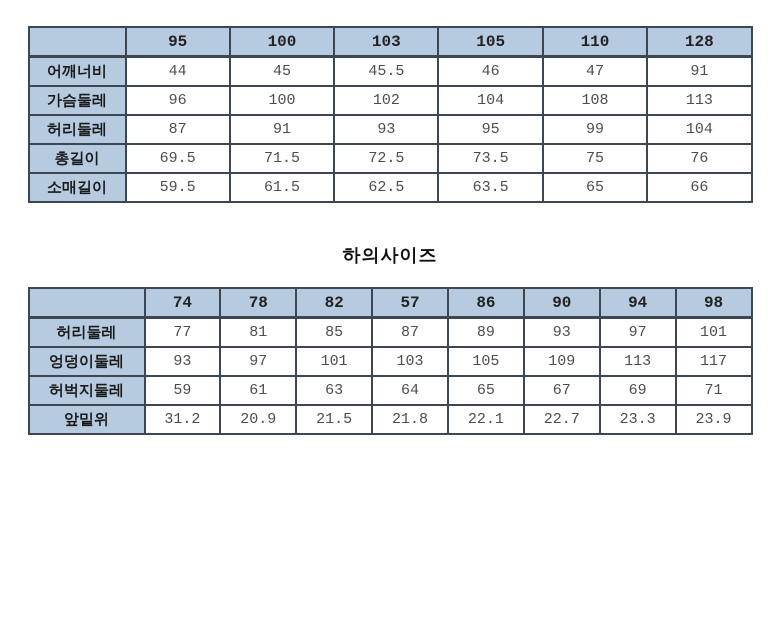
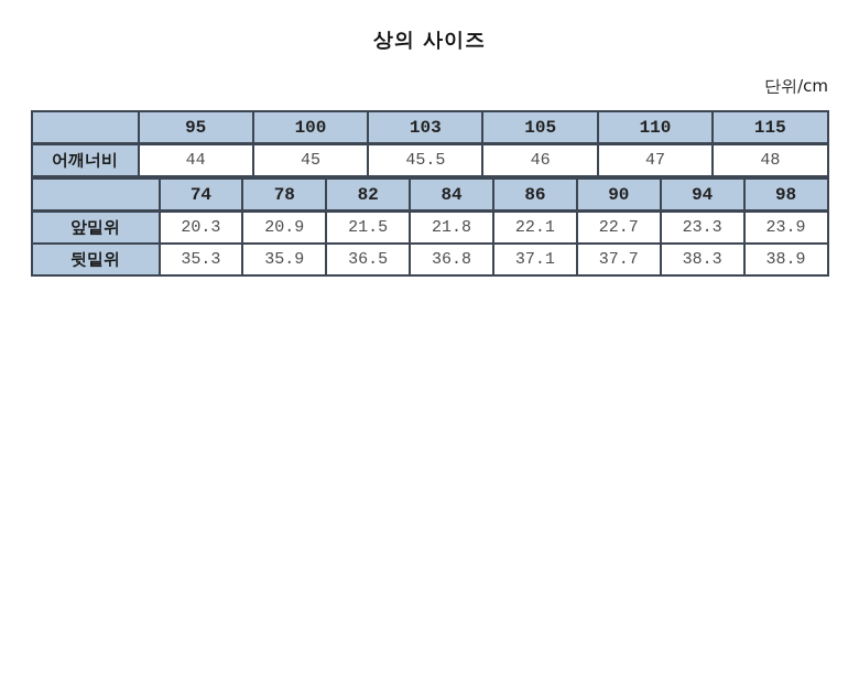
+ 상의 사이즈
+ 단위/cm
- 	95	100	103	105	110	128
+ 	95	100	103	105	110	115
- 어깨너비	44	45	45.5	46	47	91
+ 어깨너비	44	45	45.5	46	47	48
- 가슴둘레	96	100	102	104	108	113
- 허리둘레	87	91	93	95	99	104
- 총길이	69.5	71.5	72.5	73.5	75	76
- 소매길이	59.5	61.5	62.5	63.5	65	66
- 하의사이즈
- 	74	78	82	57	86	90	94	98
+ 	74	78	82	84	86	90	94	98
- 허리둘레	77	81	85	87	89	93	97	101
- 엉덩이둘레	93	97	101	103	105	109	113	117
- 허벅지둘레	59	61	63	64	65	67	69	71
- 앞밑위	31.2	20.9	21.5	21.8	22.1	22.7	23.3	23.9
+ 앞밑위	20.3	20.9	21.5	21.8	22.1	22.7	23.3	23.9
+ 뒷밑위	35.3	35.9	36.5	36.8	37.1	37.7	38.3	38.9
